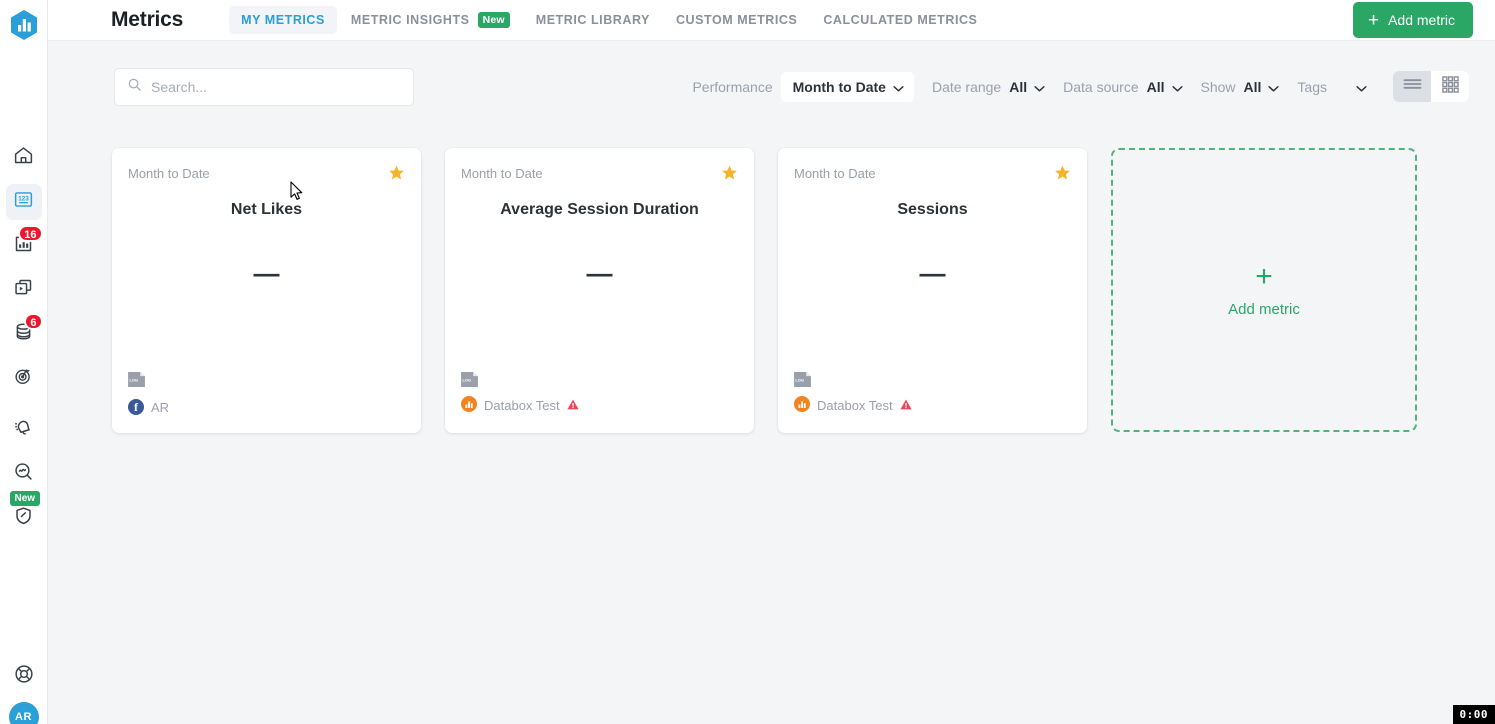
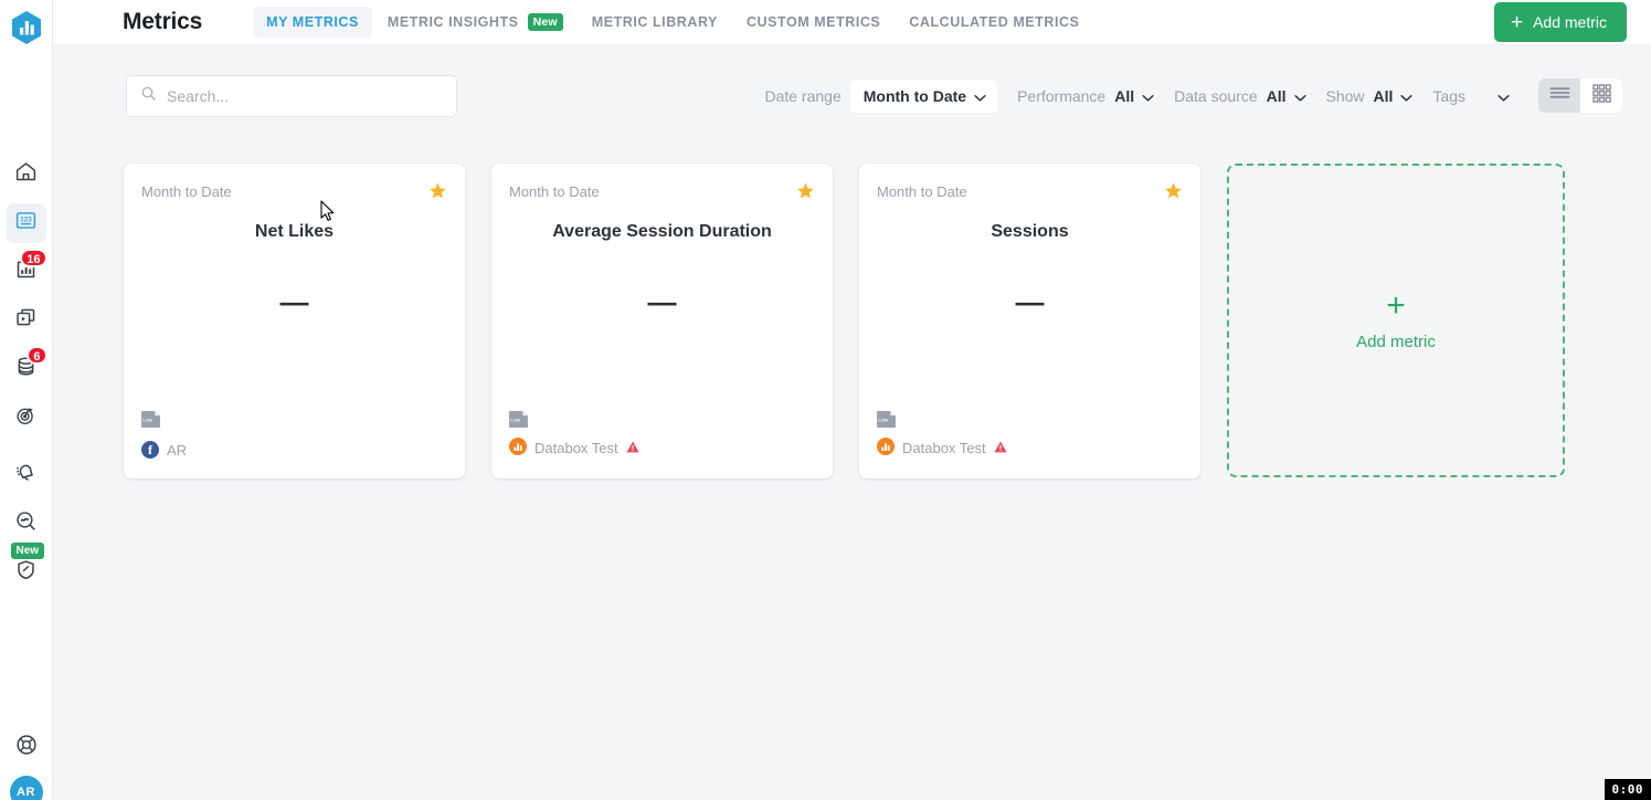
  16
  6
  New
  AR
  Metrics
  MY METRICS
  METRIC INSIGHTS
  New
  METRIC LIBRARY
  CUSTOM METRICS
  CALCULATED METRICS
  +
  Add metric
  Search...
- Performance
+ Date range
  Month to Date
- Date range
+ Performance
  All
  Data source
  All
  Show
  All
  Tags
  Month to Date
  Net Likes
  —
  f
  AR
  Month to Date
  Average Session Duration
  —
  Databox Test
  Month to Date
  Sessions
  —
  Databox Test
  +
  Add metric
  0:00
